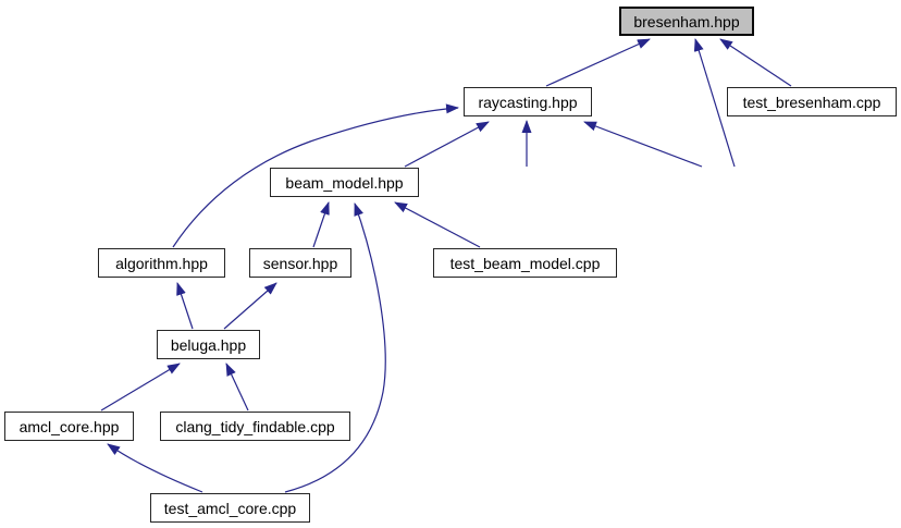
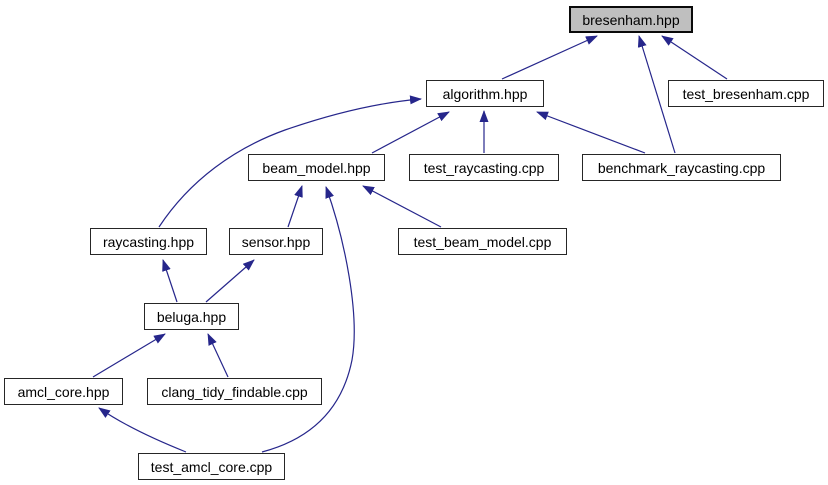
  bresenham.hpp
- raycasting.hpp
+ algorithm.hpp
  test_bresenham.cpp
  beam_model.hpp
+ test_raycasting.cpp
+ benchmark_raycasting.cpp
- algorithm.hpp
+ raycasting.hpp
  sensor.hpp
  test_beam_model.cpp
  beluga.hpp
  amcl_core.hpp
  clang_tidy_findable.cpp
  test_amcl_core.cpp
